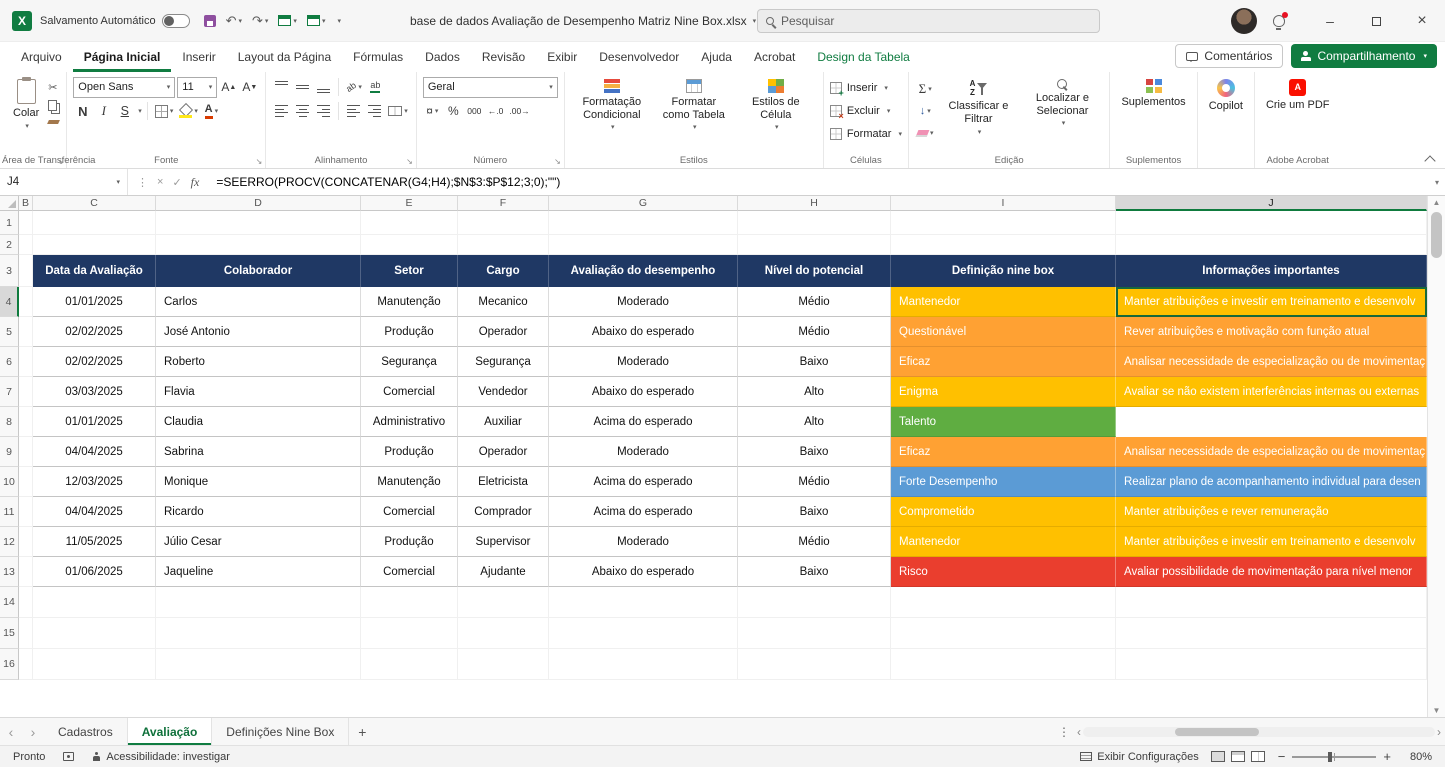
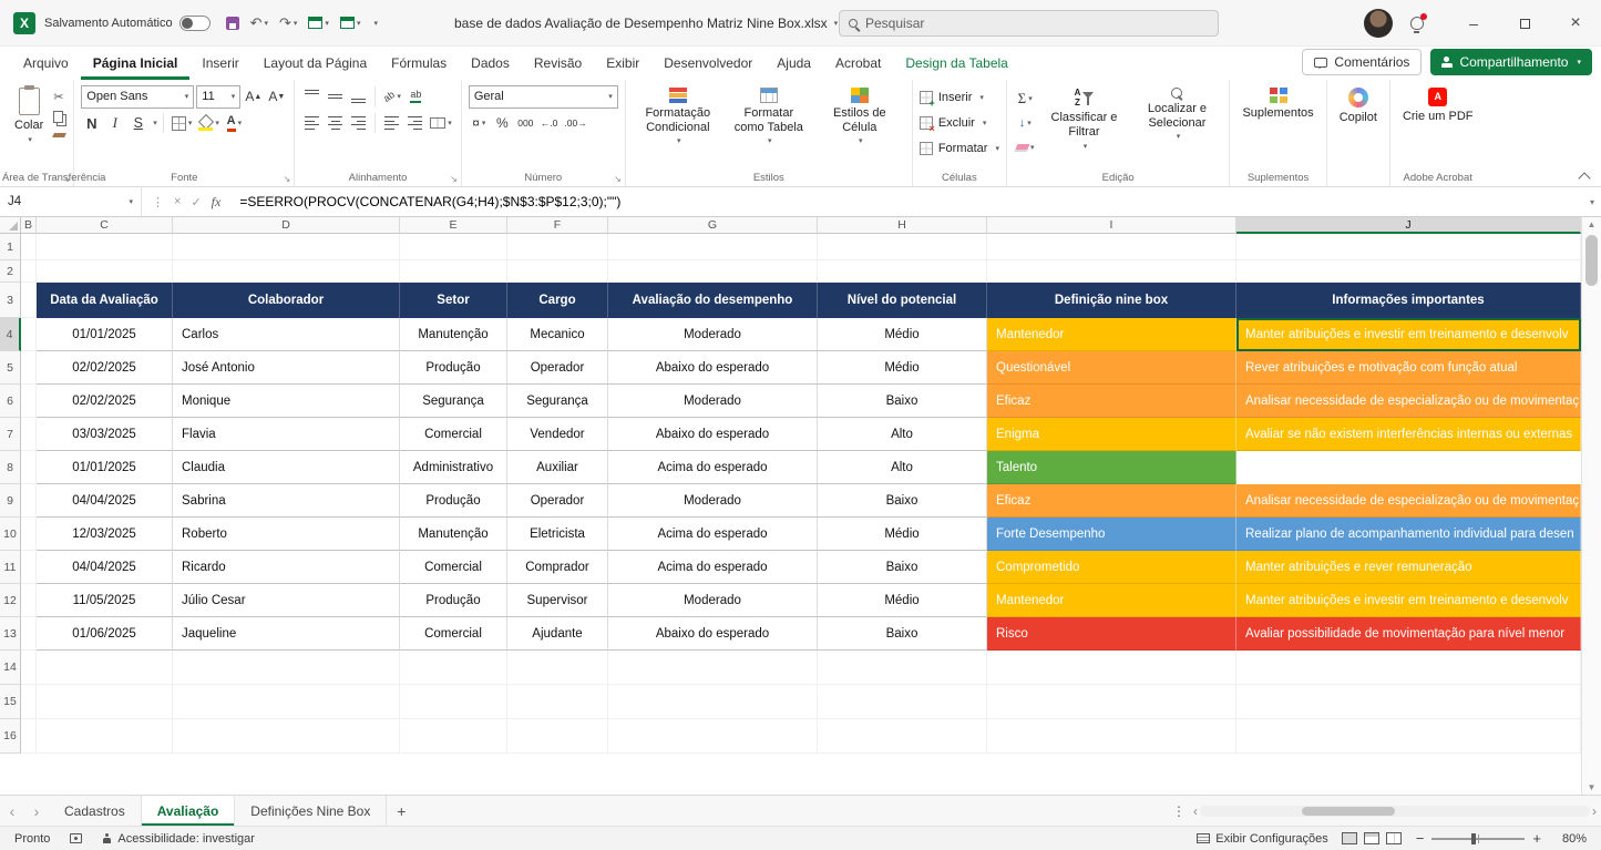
  X
  Salvamento Automático
  ↶
  ↷
  base de dados Avaliação de Desempenho Matriz Nine Box.xlsx
  Pesquisar
  –
  ×
  Arquivo
  Página Inicial
  Inserir
  Layout da Página
  Fórmulas
  Dados
  Revisão
  Exibir
  Desenvolvedor
  Ajuda
  Acrobat
  Design da Tabela
  Comentários
  Compartilhamento
  Colar
  ✂
  ↘
  Open Sans
  11
  A
  A
  N
  I
  S
  A
  Fonte
  ↘
  ab
  Alinhamento
  ↘
  Geral
  ¤
  %
  000
  ←.0
  .00→
  Número
  ↘
  Formatação Condicional
  Formatar como Tabela
  Estilos de Célula
  Estilos
  Inserir
  Excluir
  Formatar
  Células
  Σ
  ↓
  A
  Z
  Classificar e Filtrar
  Localizar e Selecionar
  Edição
  Suplementos
  Suplementos
  Copilot
  A
  Crie um PDF
  Adobe Acrobat
  J4
  ⋮
  ×
  ✓
  fx
  =SEERRO(PROCV(CONCATENAR(G4;H4);$N$3:$P$12;3;0);"")
  ▾
  B
  C
  D
  E
  F
  G
  H
  I
  J
  1
  2
  3
  Data da Avaliação
  Colaborador
  Setor
  Cargo
  Avaliação do desempenho
  Nível do potencial
  Definição nine box
  Informações importantes
  4
  01/01/2025
  Carlos
  Manutenção
  Mecanico
  Moderado
  Médio
  Mantenedor
  Manter atribuições e investir em treinamento e desenvolv
  5
  02/02/2025
  José Antonio
  Produção
  Operador
  Abaixo do esperado
  Médio
  Questionável
  Rever atribuições e motivação com função atual
  6
  02/02/2025
- Roberto
+ Monique
  Segurança
  Segurança
  Moderado
  Baixo
  Eficaz
  Analisar necessidade de especialização ou de movimentaç
  7
  03/03/2025
  Flavia
  Comercial
  Vendedor
  Abaixo do esperado
  Alto
  Enigma
  Avaliar se não existem interferências internas ou externas
  8
  01/01/2025
  Claudia
  Administrativo
  Auxiliar
  Acima do esperado
  Alto
  Talento
  9
  04/04/2025
  Sabrina
  Produção
  Operador
  Moderado
  Baixo
  Eficaz
  Analisar necessidade de especialização ou de movimentaç
  10
  12/03/2025
- Monique
+ Roberto
  Manutenção
  Eletricista
  Acima do esperado
  Médio
  Forte Desempenho
  Realizar plano de acompanhamento individual para desen
  11
  04/04/2025
  Ricardo
  Comercial
  Comprador
  Acima do esperado
  Baixo
  Comprometido
  Manter atribuições e rever remuneração
  12
  11/05/2025
  Júlio Cesar
  Produção
  Supervisor
  Moderado
  Médio
  Mantenedor
  Manter atribuições e investir em treinamento e desenvolv
  13
  01/06/2025
  Jaqueline
  Comercial
  Ajudante
  Abaixo do esperado
  Baixo
  Risco
  Avaliar possibilidade de movimentação para nível menor
  14
  15
  16
  ▲
  ▼
  ‹
  ›
  Cadastros
  Avaliação
  Definições Nine Box
  +
  ⋮
  ‹
  ›
  Pronto
  Acessibilidade: investigar
  Exibir Configurações
  −
  +
  80%
